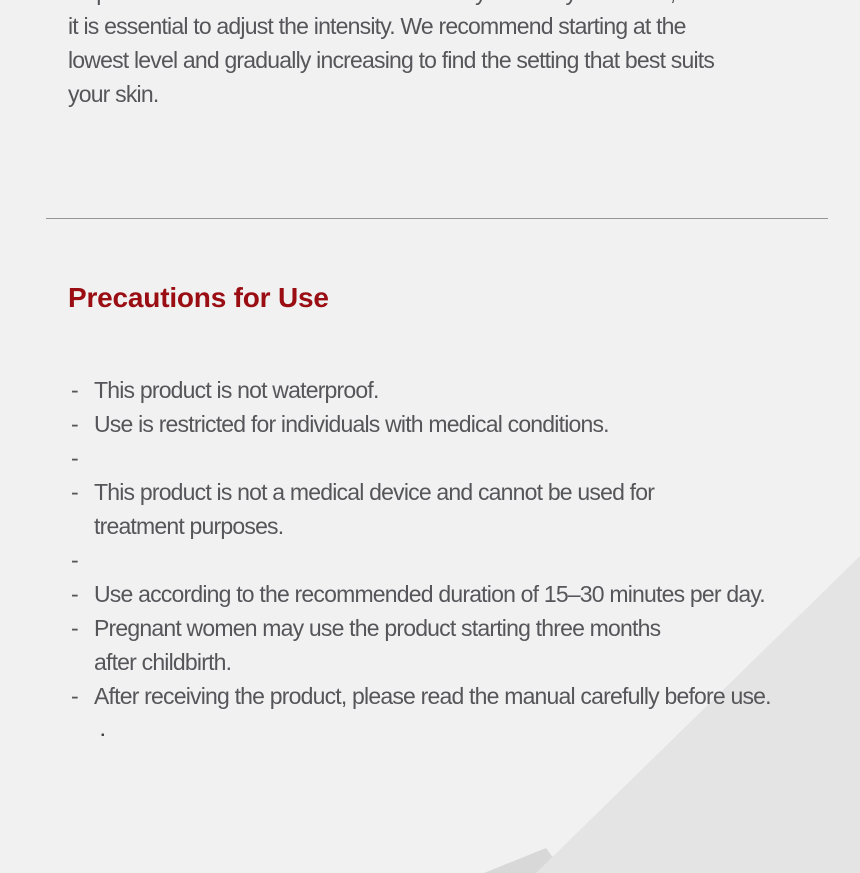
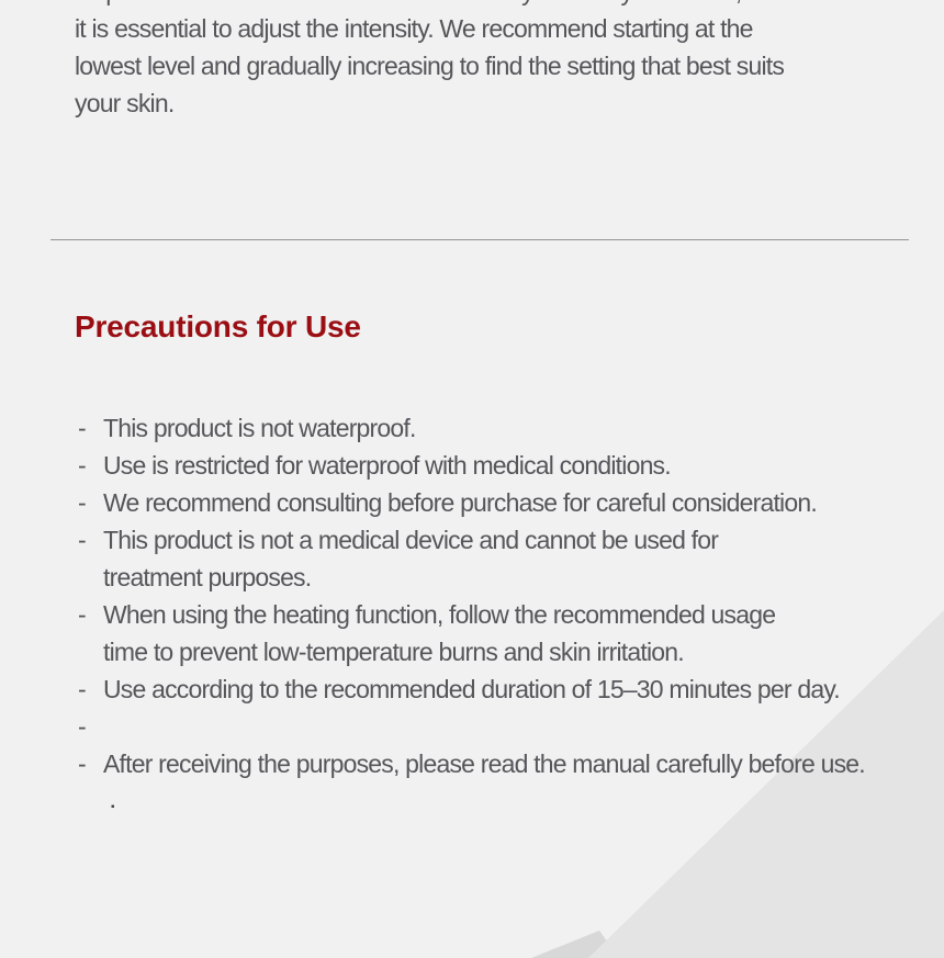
  it is essential to adjust the intensity. We recommend starting at the
  lowest level and gradually increasing to find the setting that best suits
  your skin.
  Precautions for Use
  -
  This product is not waterproof.
  -
- Use is restricted for individuals with medical conditions.
+ Use is restricted for waterproof with medical conditions.
  -
+ We recommend consulting before purchase for careful consideration.
  -
  This product is not a medical device and cannot be used for
  treatment purposes.
  -
+ When using the heating function, follow the recommended usage
+ time to prevent low-temperature burns and skin irritation.
  -
  Use according to the recommended duration of 15–30 minutes per day.
  -
- Pregnant women may use the product starting three months
- after childbirth.
  -
- After receiving the product, please read the manual carefully before use.
+ After receiving the purposes, please read the manual carefully before use.
  ▪
